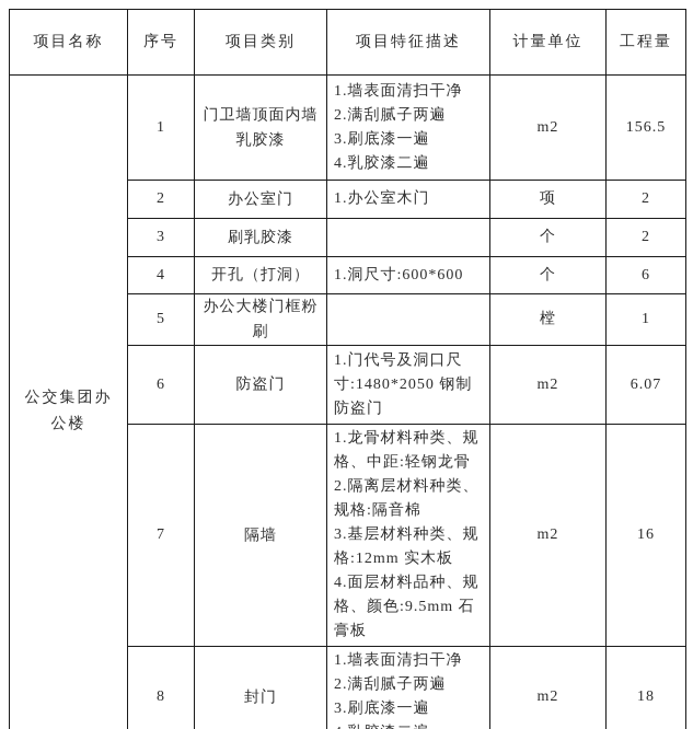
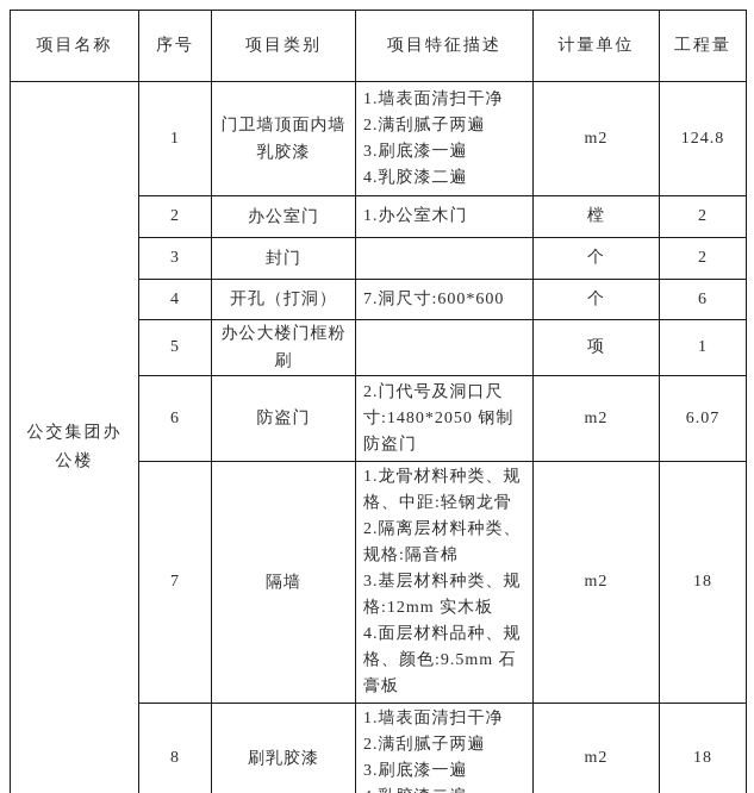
  项目名称	序号	项目类别	项目特征描述	计量单位	工程量
- 公交集团办公楼	1	门卫墙顶面内墙乳胶漆	1.墙表面清扫干净 2.满刮腻子两遍 3.刷底漆一遍 4.乳胶漆二遍	m2	156.5
+ 公交集团办公楼	1	门卫墙顶面内墙乳胶漆	1.墙表面清扫干净 2.满刮腻子两遍 3.刷底漆一遍 4.乳胶漆二遍	m2	124.8
- 2	办公室门	1.办公室木门	项	2
+ 2	办公室门	1.办公室木门	樘	2
- 3	刷乳胶漆		个	2
+ 3	封门		个	2
- 4	开孔（打洞）	1.洞尺寸:600*600	个	6
+ 4	开孔（打洞）	7.洞尺寸:600*600	个	6
- 5	办公大楼门框粉刷		樘	1
+ 5	办公大楼门框粉刷		项	1
- 6	防盗门	1.门代号及洞口尺寸:1480*2050 钢制防盗门	m2	6.07
+ 6	防盗门	2.门代号及洞口尺寸:1480*2050 钢制防盗门	m2	6.07
- 7	隔墙	1.龙骨材料种类、规格、中距:轻钢龙骨 2.隔离层材料种类、规格:隔音棉 3.基层材料种类、规格:12mm 实木板 4.面层材料品种、规格、颜色:9.5mm 石膏板	m2	16
+ 7	隔墙	1.龙骨材料种类、规格、中距:轻钢龙骨 2.隔离层材料种类、规格:隔音棉 3.基层材料种类、规格:12mm 实木板 4.面层材料品种、规格、颜色:9.5mm 石膏板	m2	18
- 8	封门	1.墙表面清扫干净 2.满刮腻子两遍 3.刷底漆一遍	m2	18
+ 8	刷乳胶漆	1.墙表面清扫干净 2.满刮腻子两遍 3.刷底漆一遍	m2	18
